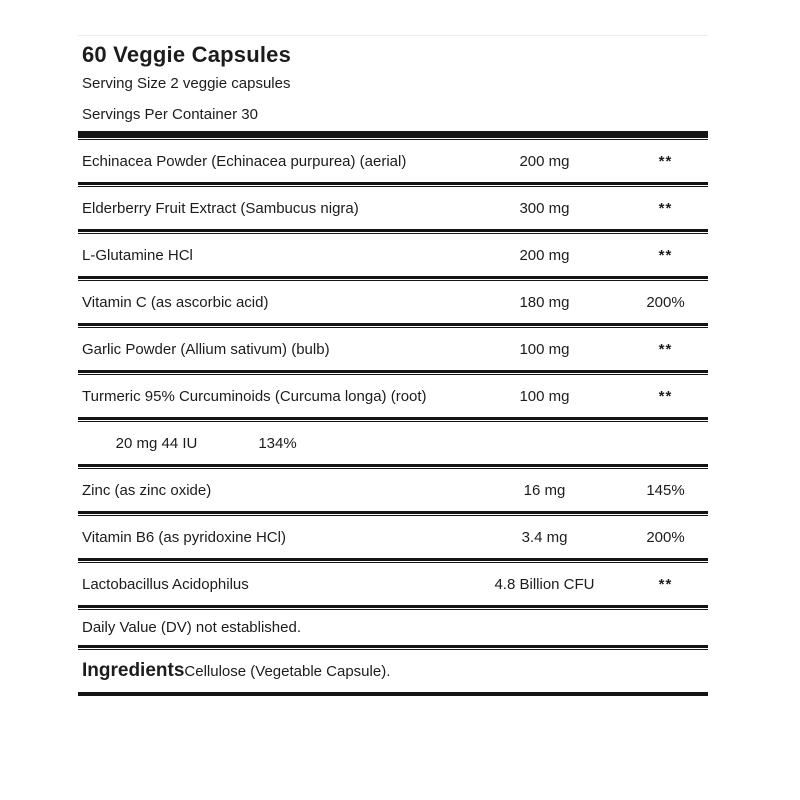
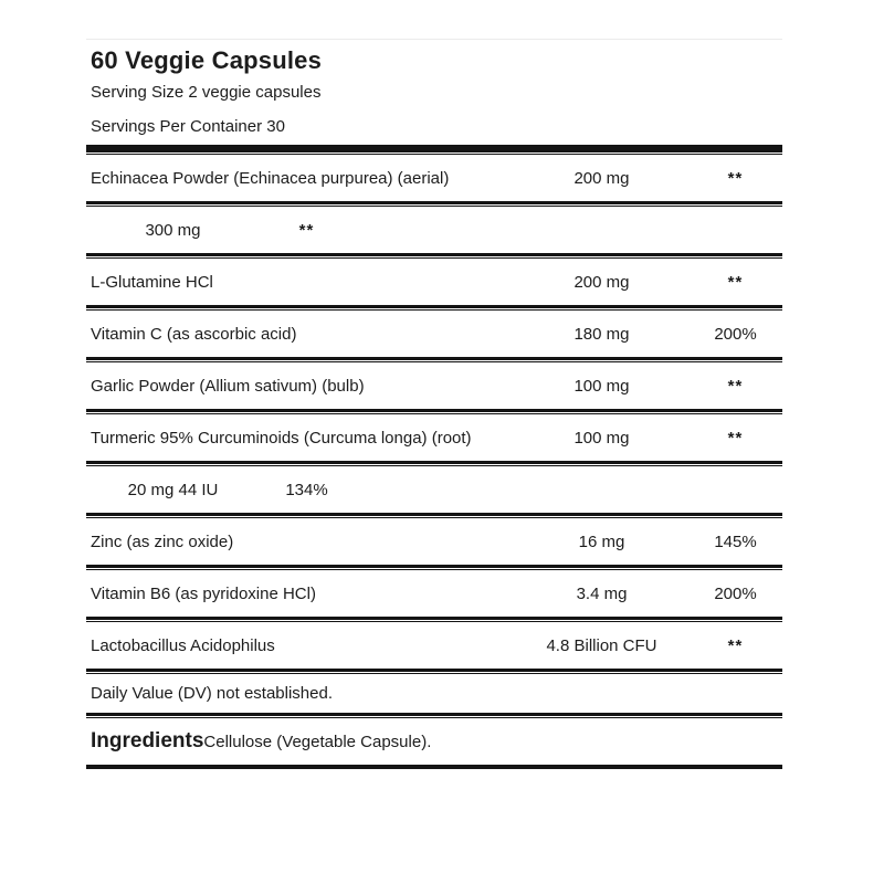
  60 Veggie Capsules
  Serving Size 2 veggie capsules
  Servings Per Container 30
  Echinacea Powder (Echinacea purpurea) (aerial)
  200 mg
  **
- Elderberry Fruit Extract (Sambucus nigra)
  300 mg
  **
  L-Glutamine HCl
  200 mg
  **
  Vitamin C (as ascorbic acid)
  180 mg
  200%
  Garlic Powder (Allium sativum) (bulb)
  100 mg
  **
  Turmeric 95% Curcuminoids (Curcuma longa) (root)
  100 mg
  **
  20 mg 44 IU
  134%
  Zinc (as zinc oxide)
  16 mg
  145%
  Vitamin B6 (as pyridoxine HCl)
  3.4 mg
  200%
  Lactobacillus Acidophilus
  4.8 Billion CFU
  **
  Daily Value (DV) not established.
  IngredientsCellulose (Vegetable Capsule).
